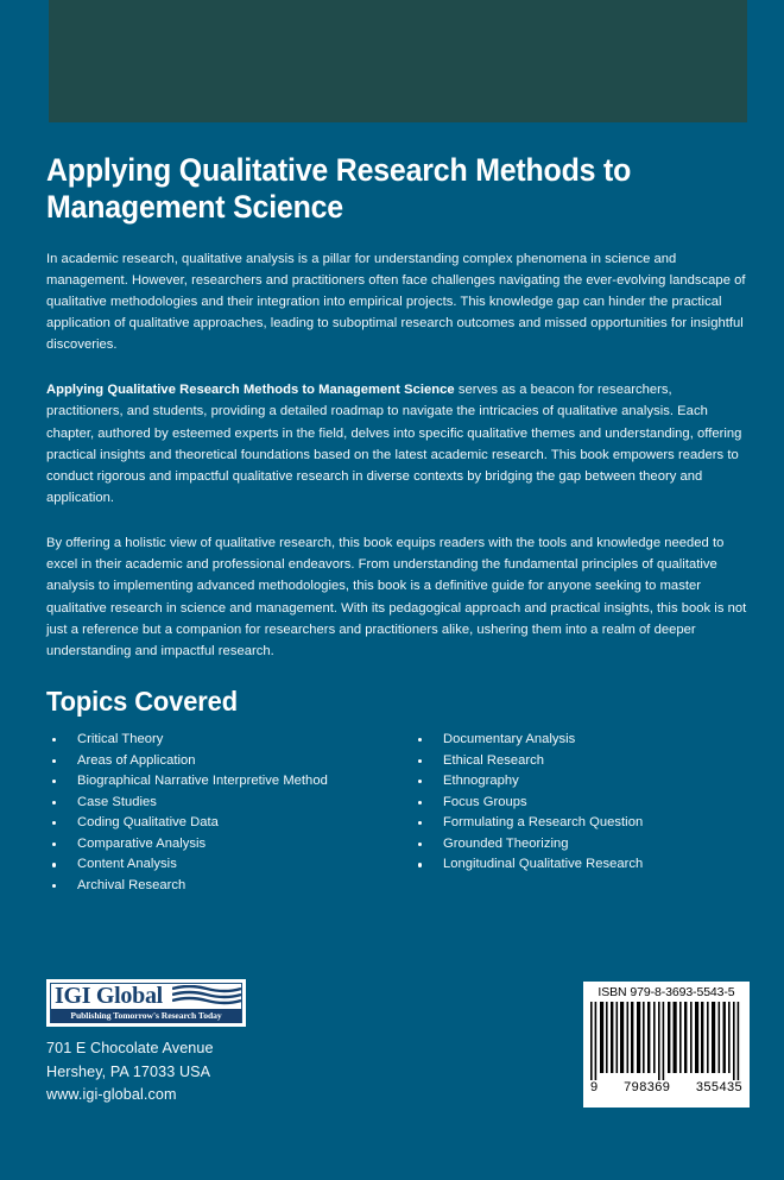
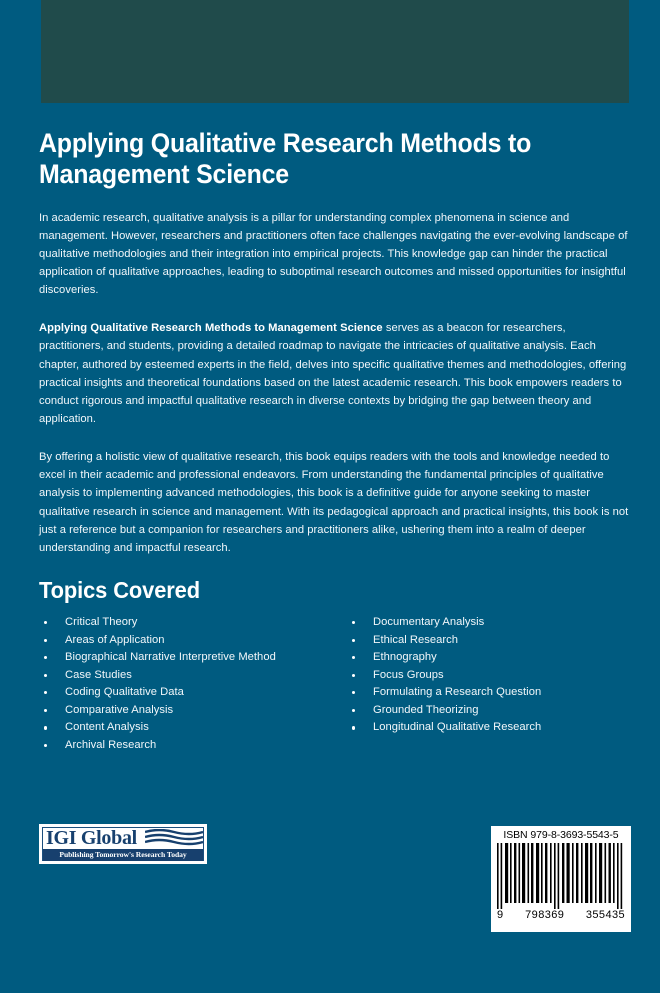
  Applying Qualitative Research Methods to Management Science
  In academic research, qualitative analysis is a pillar for understanding complex phenomena in science and management. However, researchers and practitioners often face challenges navigating the ever-evolving landscape of qualitative methodologies and their integration into empirical projects. This knowledge gap can hinder the practical application of qualitative approaches, leading to suboptimal research outcomes and missed opportunities for insightful discoveries.
- Applying Qualitative Research Methods to Management Science serves as a beacon for researchers, practitioners, and students, providing a detailed roadmap to navigate the intricacies of qualitative analysis. Each chapter, authored by esteemed experts in the field, delves into specific qualitative themes and understanding, offering practical insights and theoretical foundations based on the latest academic research. This book empowers readers to conduct rigorous and impactful qualitative research in diverse contexts by bridging the gap between theory and application.
+ Applying Qualitative Research Methods to Management Science serves as a beacon for researchers, practitioners, and students, providing a detailed roadmap to navigate the intricacies of qualitative analysis. Each chapter, authored by esteemed experts in the field, delves into specific qualitative themes and methodologies, offering practical insights and theoretical foundations based on the latest academic research. This book empowers readers to conduct rigorous and impactful qualitative research in diverse contexts by bridging the gap between theory and application.
  By offering a holistic view of qualitative research, this book equips readers with the tools and knowledge needed to excel in their academic and professional endeavors. From understanding the fundamental principles of qualitative analysis to implementing advanced methodologies, this book is a definitive guide for anyone seeking to master qualitative research in science and management. With its pedagogical approach and practical insights, this book is not just a reference but a companion for researchers and practitioners alike, ushering them into a realm of deeper understanding and impactful research.
  Topics Covered
  Critical Theory
  Areas of Application
  Biographical Narrative Interpretive Method
  Case Studies
  Coding Qualitative Data
  Comparative Analysis
  Content Analysis
  Archival Research
  Documentary Analysis
  Ethical Research
  Ethnography
  Focus Groups
  Formulating a Research Question
  Grounded Theorizing
  Longitudinal Qualitative Research
  IGI Global
  Publishing Tomorrow's Research Today
- 701 E Chocolate Avenue
- Hershey, PA 17033 USA
- www.igi-global.com
  ISBN 979-8-3693-5543-5
  9
  798369
  355435
